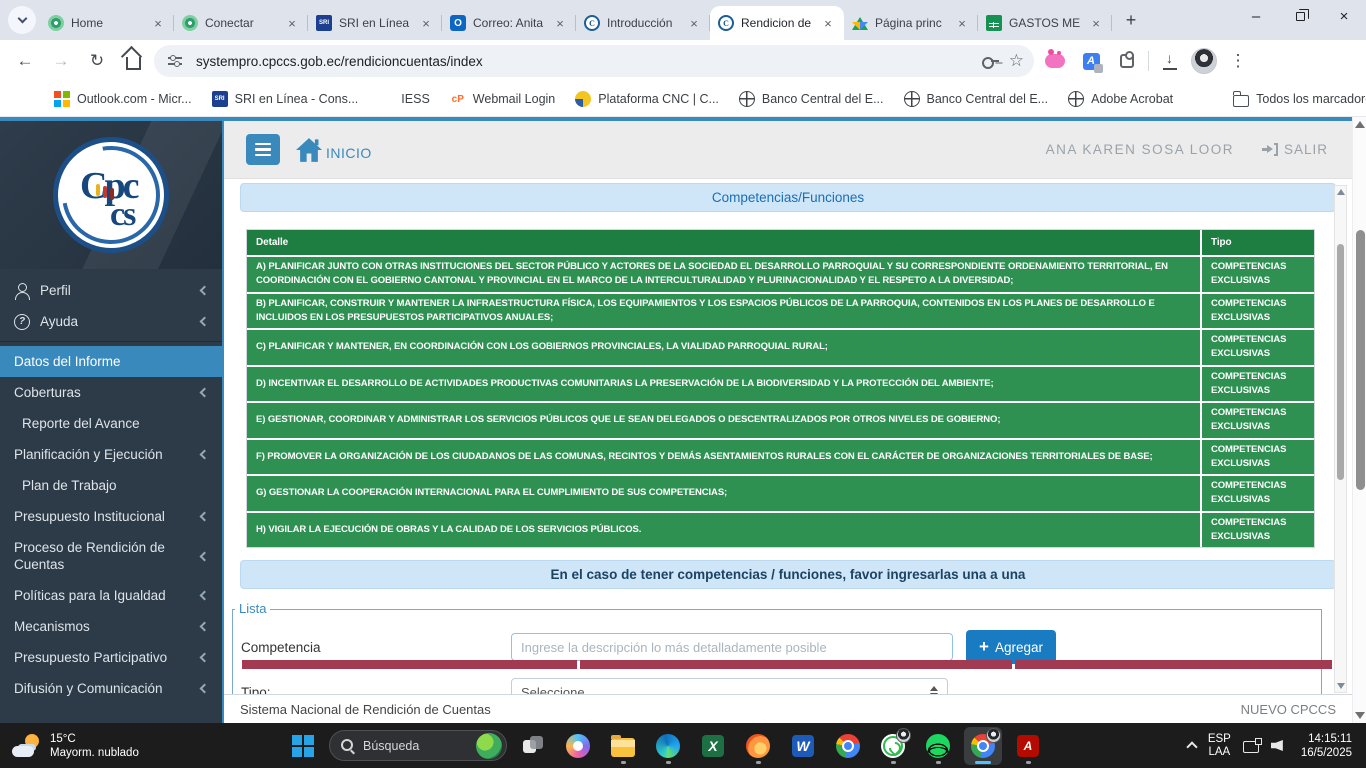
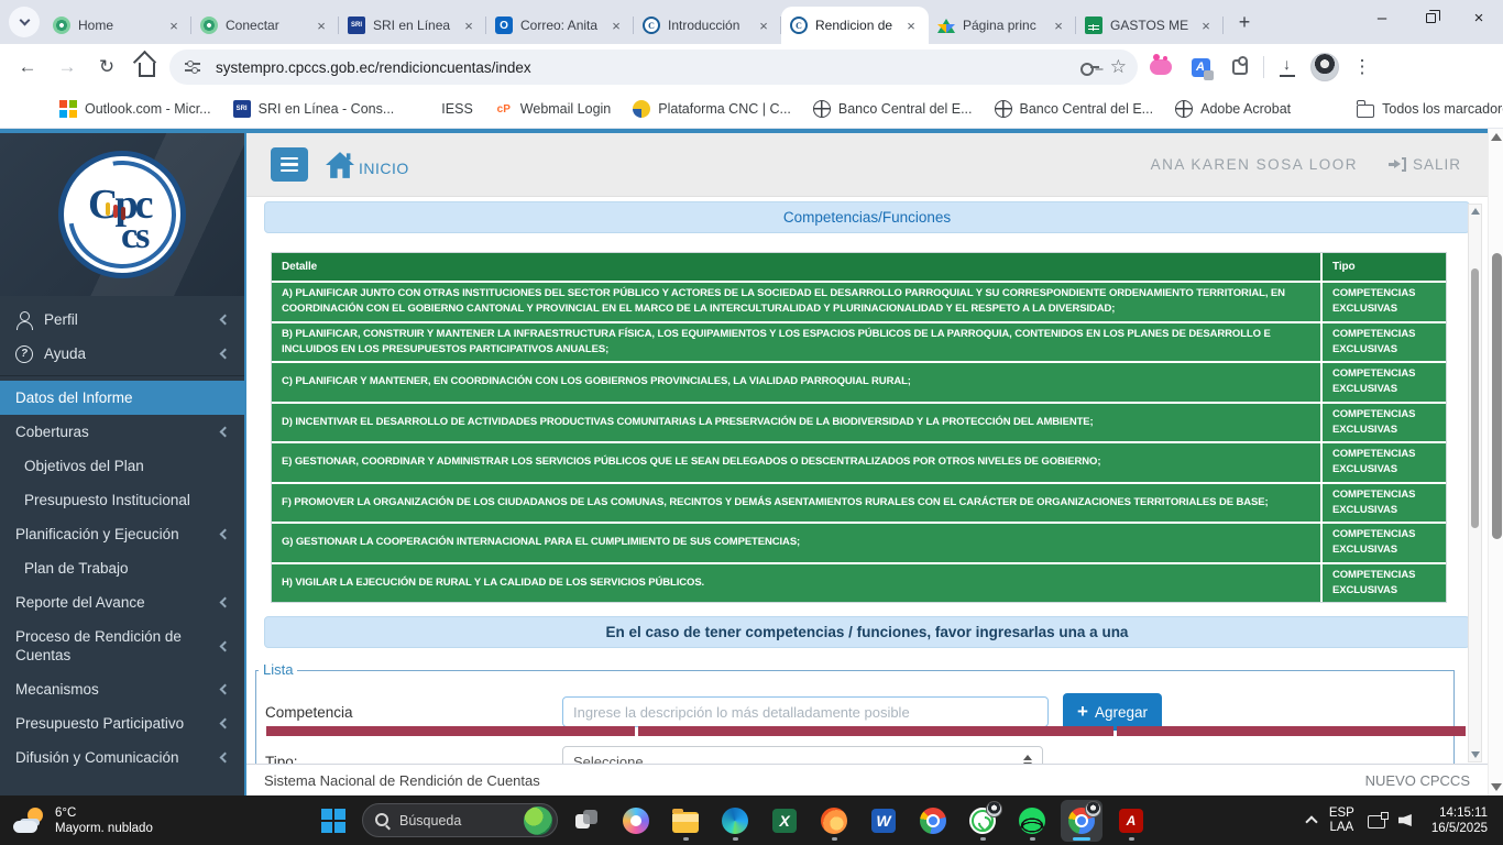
  Home
  ×
  Conectar
  ×
  SRI en Línea
  ×
  O
  Correo: Anita
  ×
  C
  Introducción
  ×
  C
  Rendicion de
  ×
  Página princ
  ×
  GASTOS ME
  ×
  +
  –
  ×
  ←
  →
  ↻
  systempro.cpccs.gob.ec/rendicioncuentas/index
  ☆
  A
  ⋮
  Outlook.com - Micr...
  SRI en Línea - Cons...
  IESS
  cP
  Webmail Login
  Plataforma CNC | C...
  Banco Central del E...
  Banco Central del E...
  Adobe Acrobat
  Todos los marcador
  Cpc
  cs
  Perfil
  Ayuda
  Datos del Informe
  Coberturas
+ Objetivos del Plan
- Reporte del Avance
+ Presupuesto Institucional
  Planificación y Ejecución
  Plan de Trabajo
- Presupuesto Institucional
+ Reporte del Avance
  Proceso de Rendición de Cuentas
- Políticas para la Igualdad
  Mecanismos
  Presupuesto Participativo
  Difusión y Comunicación
  INICIO
  ANA KAREN SOSA LOOR
  SALIR
  Competencias/Funciones
  Detalle
  Tipo
  A) PLANIFICAR JUNTO CON OTRAS INSTITUCIONES DEL SECTOR PÚBLICO Y ACTORES DE LA SOCIEDAD EL DESARROLLO PARROQUIAL Y SU CORRESPONDIENTE ORDENAMIENTO TERRITORIAL, EN COORDINACIÓN CON EL GOBIERNO CANTONAL Y PROVINCIAL EN EL MARCO DE LA INTERCULTURALIDAD Y PLURINACIONALIDAD Y EL RESPETO A LA DIVERSIDAD;
  COMPETENCIAS EXCLUSIVAS
  B) PLANIFICAR, CONSTRUIR Y MANTENER LA INFRAESTRUCTURA FÍSICA, LOS EQUIPAMIENTOS Y LOS ESPACIOS PÚBLICOS DE LA PARROQUIA, CONTENIDOS EN LOS PLANES DE DESARROLLO E INCLUIDOS EN LOS PRESUPUESTOS PARTICIPATIVOS ANUALES;
  COMPETENCIAS EXCLUSIVAS
  C) PLANIFICAR Y MANTENER, EN COORDINACIÓN CON LOS GOBIERNOS PROVINCIALES, LA VIALIDAD PARROQUIAL RURAL;
  COMPETENCIAS EXCLUSIVAS
  D) INCENTIVAR EL DESARROLLO DE ACTIVIDADES PRODUCTIVAS COMUNITARIAS LA PRESERVACIÓN DE LA BIODIVERSIDAD Y LA PROTECCIÓN DEL AMBIENTE;
  COMPETENCIAS EXCLUSIVAS
  E) GESTIONAR, COORDINAR Y ADMINISTRAR LOS SERVICIOS PÚBLICOS QUE LE SEAN DELEGADOS O DESCENTRALIZADOS POR OTROS NIVELES DE GOBIERNO;
  COMPETENCIAS EXCLUSIVAS
  F) PROMOVER LA ORGANIZACIÓN DE LOS CIUDADANOS DE LAS COMUNAS, RECINTOS Y DEMÁS ASENTAMIENTOS RURALES CON EL CARÁCTER DE ORGANIZACIONES TERRITORIALES DE BASE;
  COMPETENCIAS EXCLUSIVAS
  G) GESTIONAR LA COOPERACIÓN INTERNACIONAL PARA EL CUMPLIMIENTO DE SUS COMPETENCIAS;
  COMPETENCIAS EXCLUSIVAS
- H) VIGILAR LA EJECUCIÓN DE OBRAS Y LA CALIDAD DE LOS SERVICIOS PÚBLICOS.
+ H) VIGILAR LA EJECUCIÓN DE RURAL Y LA CALIDAD DE LOS SERVICIOS PÚBLICOS.
  COMPETENCIAS EXCLUSIVAS
  En el caso de tener competencias / funciones, favor ingresarlas una a una
  Lista
  Competencia
  Ingrese la descripción lo más detalladamente posible
  +
  Agregar
  Tipo:
  Seleccione...
  Sistema Nacional de Rendición de Cuentas
  NUEVO CPCCS
- 15°C
+ 6°C
  Mayorm. nublado
  Búsqueda
  X
  W
  A
  ESP
  LAA
  14:15:11
  16/5/2025
